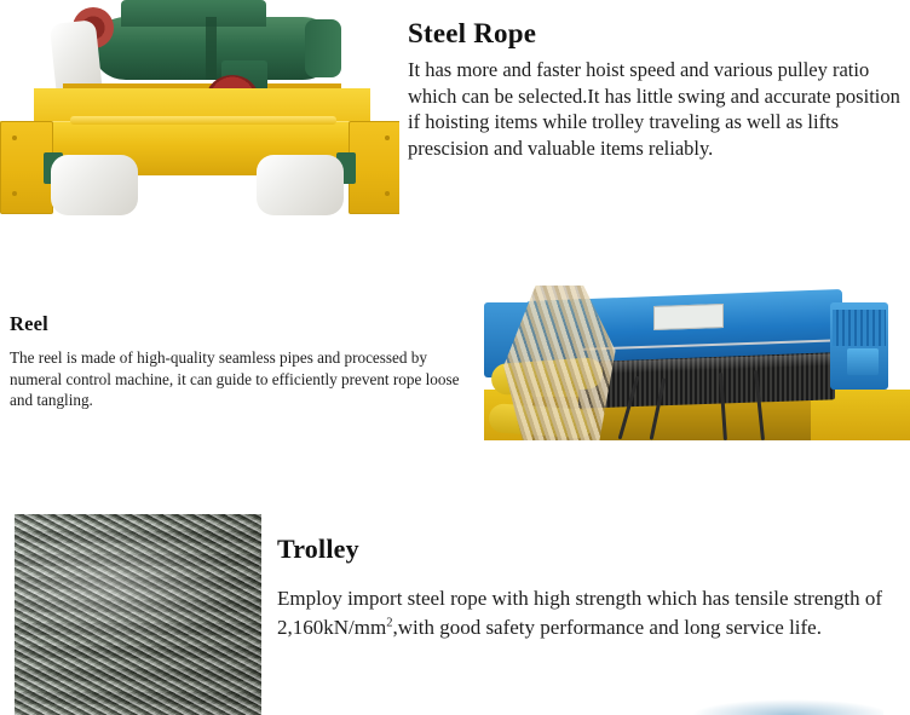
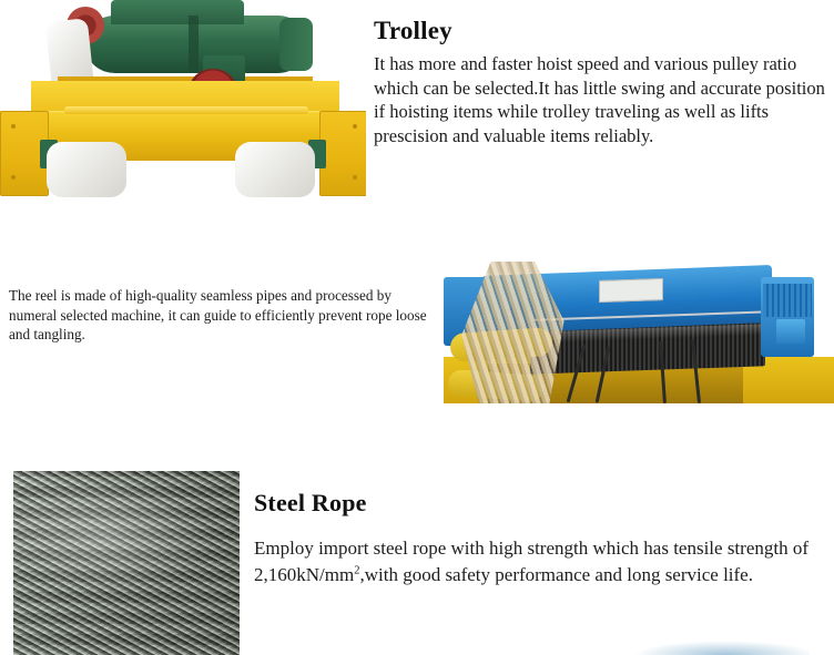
- Steel Rope
+ Trolley
  It has more and faster hoist speed and various pulley ratio which can be selected.It has little swing and accurate position if hoisting items while trolley traveling as well as lifts prescision and valuable items reliably.
- Reel
- The reel is made of high-quality seamless pipes and processed by numeral control machine, it can guide to efficiently prevent rope loose and tangling.
+ The reel is made of high-quality seamless pipes and processed by numeral selected machine, it can guide to efficiently prevent rope loose and tangling.
- Trolley
+ Steel Rope
  Employ import steel rope with high strength which has tensile strength of 2,160kN/mm2,with good safety performance and long service life.
